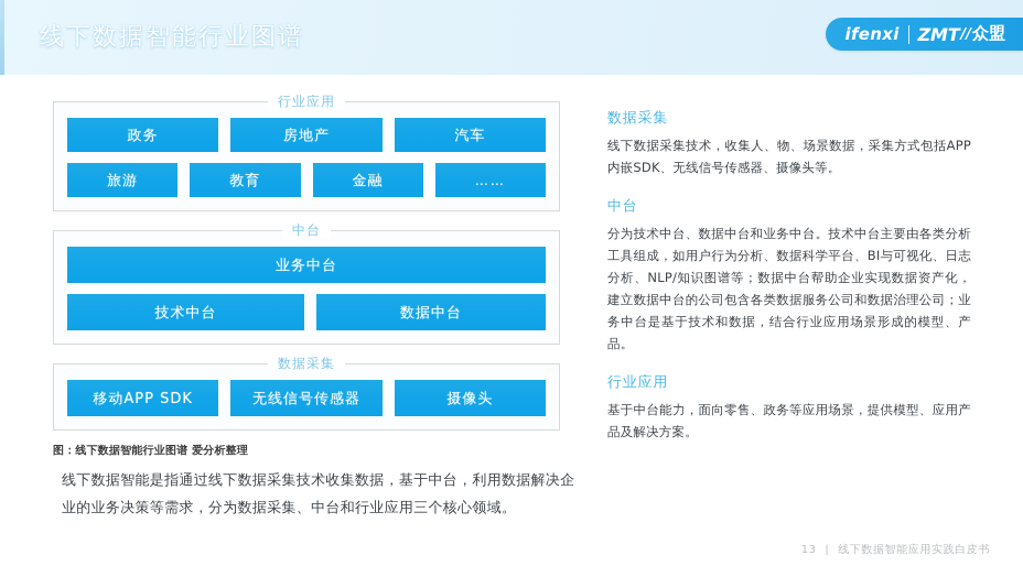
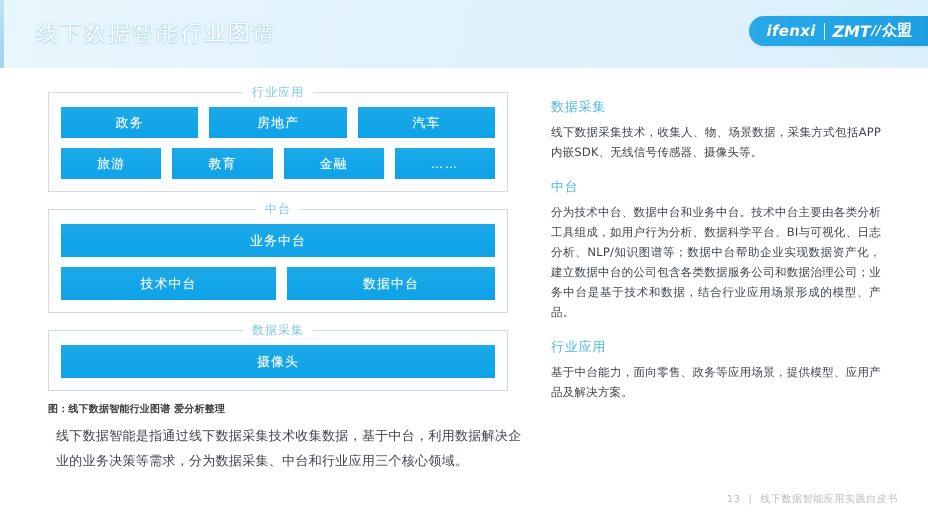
  线下数据智能行业图谱
  ifenxi
  ZMT
  //
  众盟
  行业应用
  政务
  房地产
  汽车
  旅游
  教育
  金融
  ……
  中台
  业务中台
  技术中台
  数据中台
  数据采集
- 移动APP SDK
- 无线信号传感器
  摄像头
  图：线下数据智能行业图谱 爱分析整理
  线下数据智能是指通过线下数据采集技术收集数据，基于中台，利用数据解决企业的业务决策等需求，分为数据采集、中台和行业应用三个核心领域。
  数据采集
  线下数据采集技术，收集人、物、场景数据，采集方式包括APP内嵌SDK、无线信号传感器、摄像头等。
  中台
  分为技术中台、数据中台和业务中台。技术中台主要由各类分析工具组成，如用户行为分析、数据科学平台、BI与可视化、日志分析、NLP/知识图谱等；数据中台帮助企业实现数据资产化，建立数据中台的公司包含各类数据服务公司和数据治理公司；业务中台是基于技术和数据，结合行业应用场景形成的模型、产品。
  行业应用
  基于中台能力，面向零售、政务等应用场景，提供模型、应用产品及解决方案。
  13 | 线下数据智能应用实践白皮书
